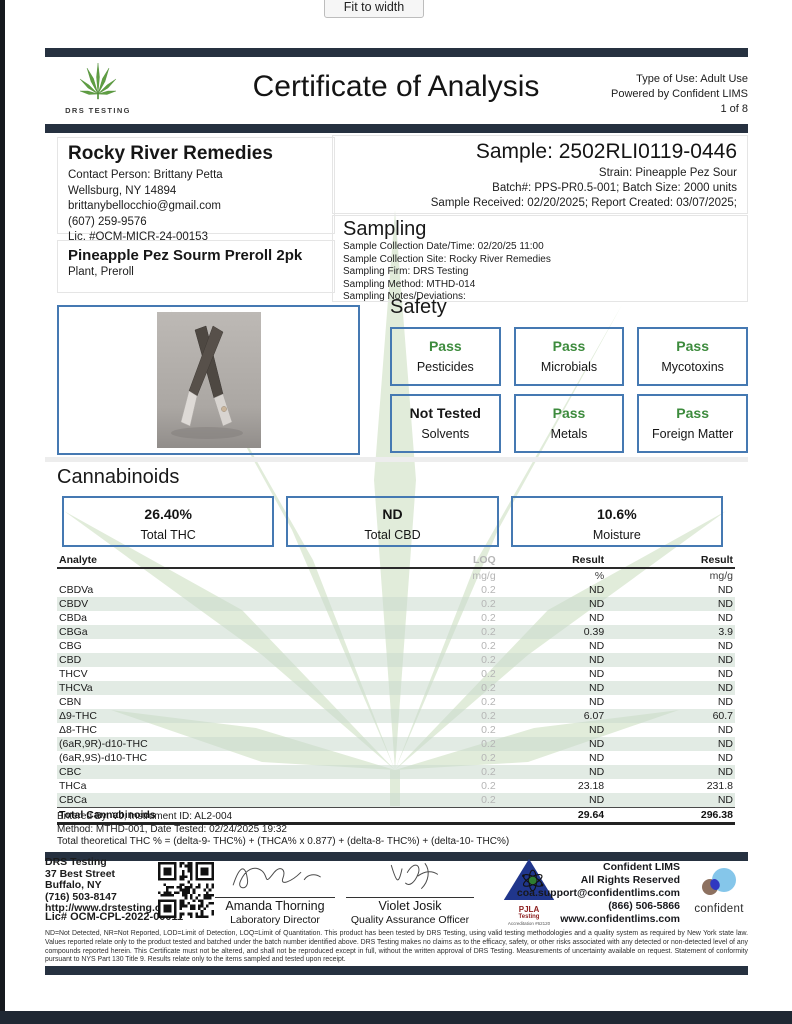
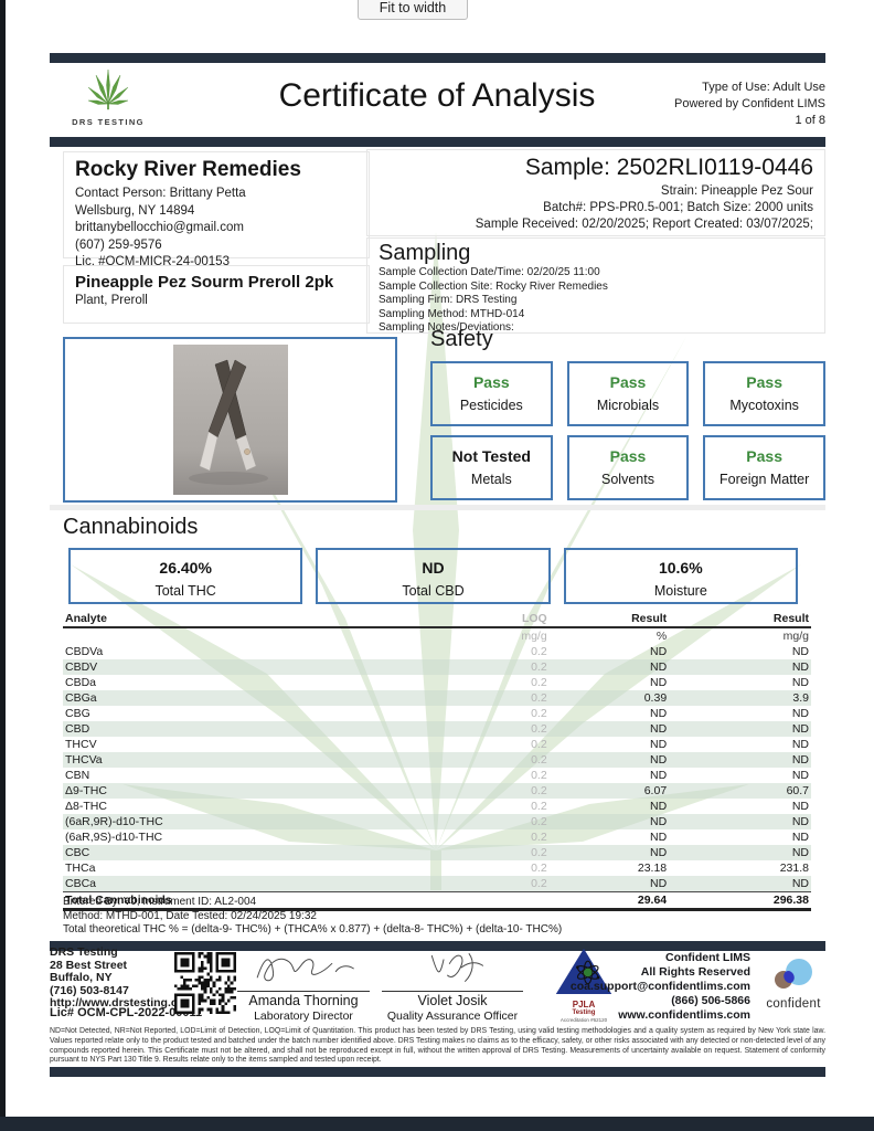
  Fit to width
  DRS TESTING
  Certificate of Analysis
  Type of Use: Adult Use
  Powered by Confident LIMS
  1 of 8
  Rocky River Remedies
  Contact Person: Brittany Petta
  Wellsburg, NY 14894
  brittanybellocchio@gmail.com
  (607) 259-9576
  Lic. #OCM-MICR-24-00153
  Pineapple Pez Sourm Preroll 2pk
  Plant, Preroll
  Sample: 2502RLI0119-0446
  Strain: Pineapple Pez Sour
  Batch#: PPS-PR0.5-001; Batch Size: 2000 units
  Sample Received: 02/20/2025; Report Created: 03/07/2025;
  Sampling
  Sample Collection Date/Time: 02/20/25 11:00
  Sample Collection Site: Rocky River Remedies
  Sampling Firm: DRS Testing
  Sampling Method: MTHD-014
  Sampling Notes/Deviations:
  Safety
  Pass
  Pesticides
  Pass
  Microbials
  Pass
  Mycotoxins
  Not Tested
- Solvents
+ Metals
  Pass
- Metals
+ Solvents
  Pass
  Foreign Matter
  Cannabinoids
  26.40%
  Total THC
  ND
  Total CBD
  10.6%
  Moisture
  Analyte	LOQ	Result	Result
  	mg/g	%	mg/g
  CBDVa	0.2	ND	ND
  CBDV	0.2	ND	ND
  CBDa	0.2	ND	ND
  CBGa	0.2	0.39	3.9
  CBG	0.2	ND	ND
  CBD	0.2	ND	ND
  THCV	0.2	ND	ND
  THCVa	0.2	ND	ND
  CBN	0.2	ND	ND
  Δ9-THC	0.2	6.07	60.7
  Δ8-THC	0.2	ND	ND
  (6aR,9R)-d10-THC	0.2	ND	ND
  (6aR,9S)-d10-THC	0.2	ND	ND
  CBC	0.2	ND	ND
  THCa	0.2	23.18	231.8
  CBCa	0.2	ND	ND
  Total Cannabinoids		29.64	296.38
  Entered By: VJ, Instrument ID: AL2-004
  Method: MTHD-001, Date Tested: 02/24/2025 19:32
  Total theoretical THC % = (delta-9- THC%) + (THCA% x 0.877) + (delta-8- THC%) + (delta-10- THC%)
  DRS Testing
- 37 Best Street
+ 28 Best Street
  Buffalo, NY
  (716) 503-8147
  http://www.drstesting.c
  Lic# OCM-CPL-2022-0
  Amanda Thorning
  Laboratory Director
  Violet Josik
  Quality Assurance Officer
  PJLA
  Confident LIMS
  All Rights Reserved
  coa.support@confidentlims.com
  (866) 506-5866
  www.confidentlims.com
  confident
